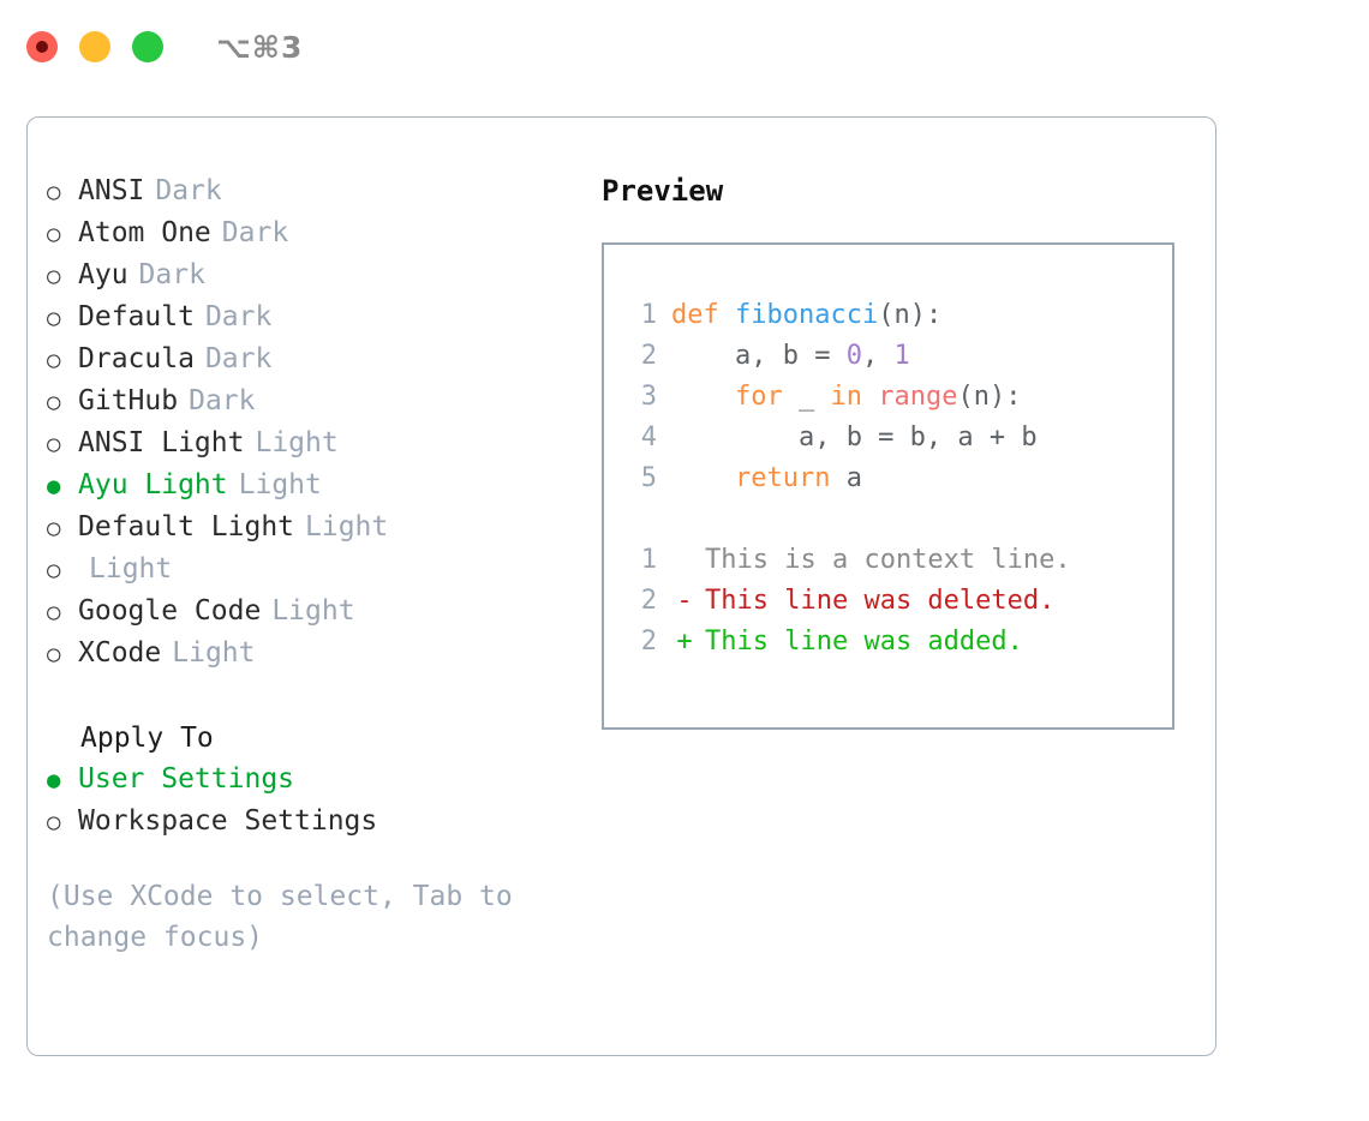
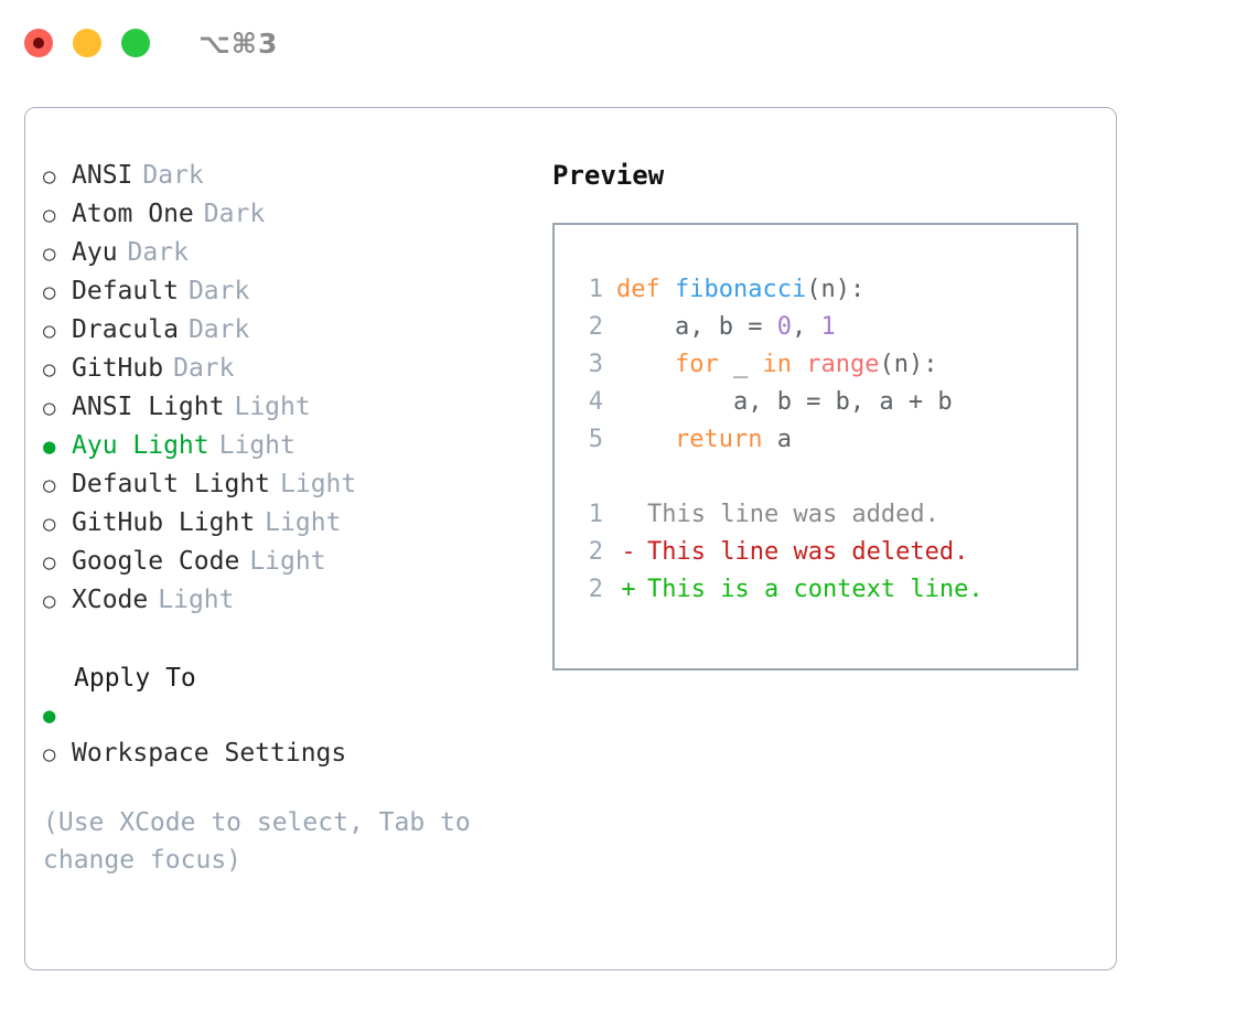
  ⌥⌘3
  ○
  ANSI
  Dark
  ○
  Atom One
  Dark
  ○
  Ayu
  Dark
  ○
  Default
  Dark
  ○
  Dracula
  Dark
  ○
  GitHub
  Dark
  ○
  ANSI Light
  Light
  ●
  Ayu Light
  Light
  ○
  Default Light
  Light
  ○
+ GitHub Light
  Light
  ○
  Google Code
  Light
  ○
  XCode
  Light
  Apply To
  ●
- User Settings
  ○
  Workspace Settings
  (Use XCode to select, Tab to change focus)
  Preview
  1
  def
  fibonacci
  (n):
  2
  a, b =
  0
  ,
  1
  3
  for
  _
  in
  range
  (n):
  4
  a, b = b, a + b
  5
  return
  a
  1
- This is a context line.
+ This line was added.
  2
  -
  This line was deleted.
  2
  +
- This line was added.
+ This is a context line.
